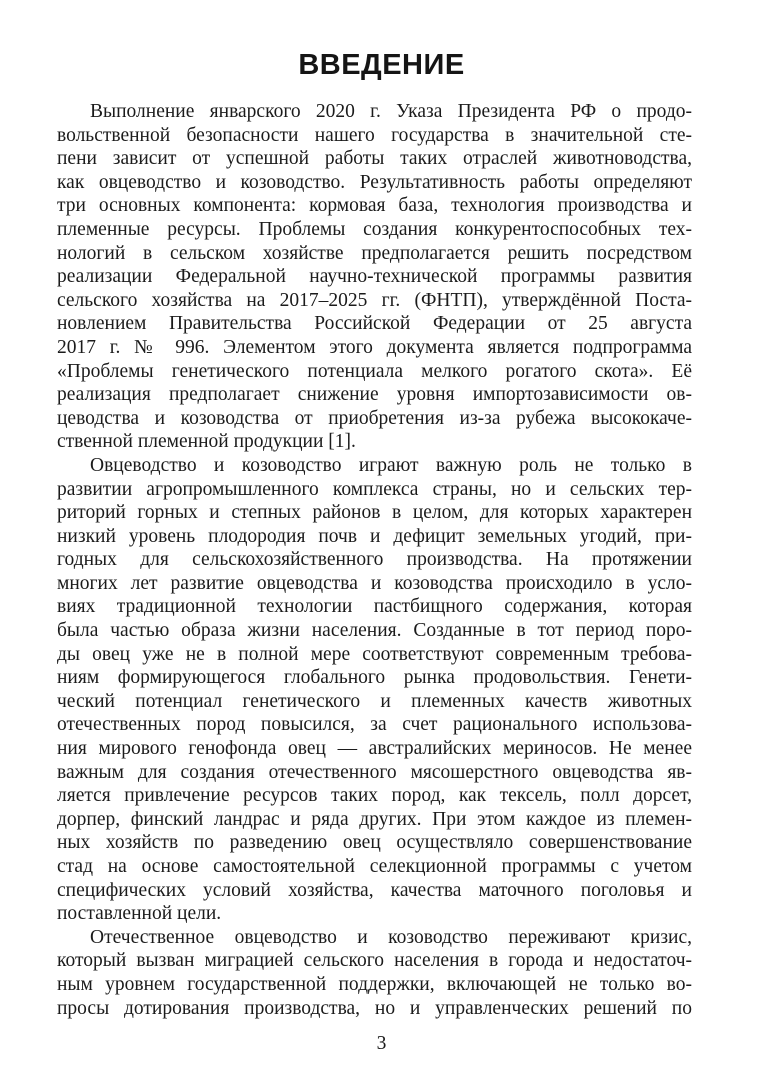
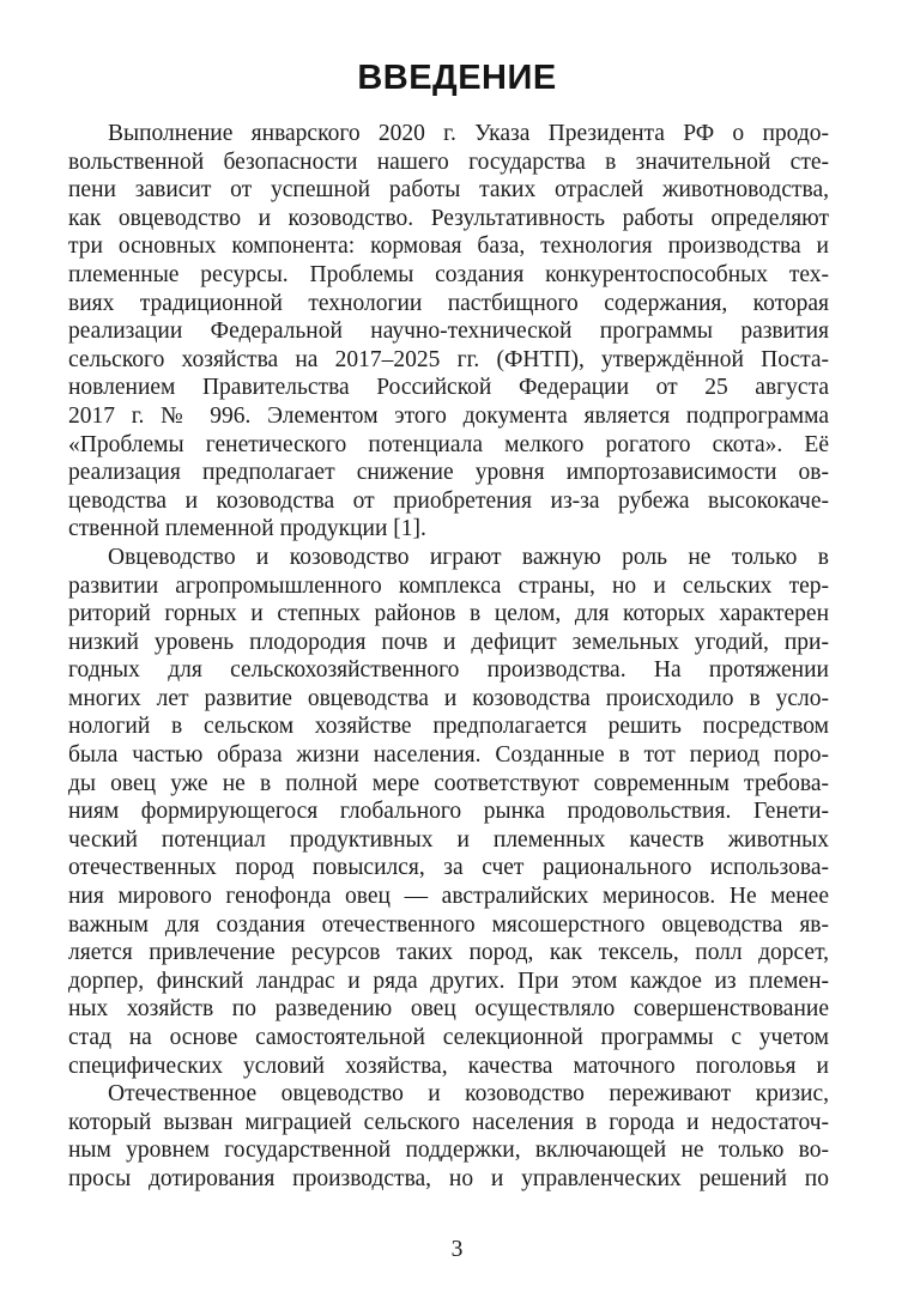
  ВВЕДЕНИЕ
  Выполнение январского 2020 г. Указа Президента РФ о продо-
  вольственной безопасности нашего государства в значительной сте-
  пени зависит от успешной работы таких отраслей животноводства,
  как овцеводство и козоводство. Результативность работы определяют
  три основных компонента: кормовая база, технология производства и
  племенные ресурсы. Проблемы создания конкурентоспособных тех-
- нологий в сельском хозяйстве предполагается решить посредством
+ виях традиционной технологии пастбищного содержания, которая
  реализации Федеральной научно-технической программы развития
  сельского хозяйства на 2017–2025 гг. (ФНТП), утверждённой Поста-
  новлением Правительства Российской Федерации от 25 августа
  2017 г. № 996. Элементом этого документа является подпрограмма
  «Проблемы генетического потенциала мелкого рогатого скота». Её
  реализация предполагает снижение уровня импортозависимости ов-
  цеводства и козоводства от приобретения из-за рубежа высококаче-
  ственной племенной продукции [1].
  Овцеводство и козоводство играют важную роль не только в
  развитии агропромышленного комплекса страны, но и сельских тер-
  риторий горных и степных районов в целом, для которых характерен
  низкий уровень плодородия почв и дефицит земельных угодий, при-
  годных для сельскохозяйственного производства. На протяжении
  многих лет развитие овцеводства и козоводства происходило в усло-
- виях традиционной технологии пастбищного содержания, которая
+ нологий в сельском хозяйстве предполагается решить посредством
  была частью образа жизни населения. Созданные в тот период поро-
  ды овец уже не в полной мере соответствуют современным требова-
  ниям формирующегося глобального рынка продовольствия. Генети-
- ческий потенциал генетического и племенных качеств животных
+ ческий потенциал продуктивных и племенных качеств животных
  отечественных пород повысился, за счет рационального использова-
  ния мирового генофонда овец — австралийских мериносов. Не менее
  важным для создания отечественного мясошерстного овцеводства яв-
  ляется привлечение ресурсов таких пород, как тексель, полл дорсет,
  дорпер, финский ландрас и ряда других. При этом каждое из племен-
  ных хозяйств по разведению овец осуществляло совершенствование
  стад на основе самостоятельной селекционной программы с учетом
  специфических условий хозяйства, качества маточного поголовья и
- поставленной цели.
  Отечественное овцеводство и козоводство переживают кризис,
  который вызван миграцией сельского населения в города и недостаточ-
  ным уровнем государственной поддержки, включающей не только во-
  просы дотирования производства, но и управленческих решений по
  3
